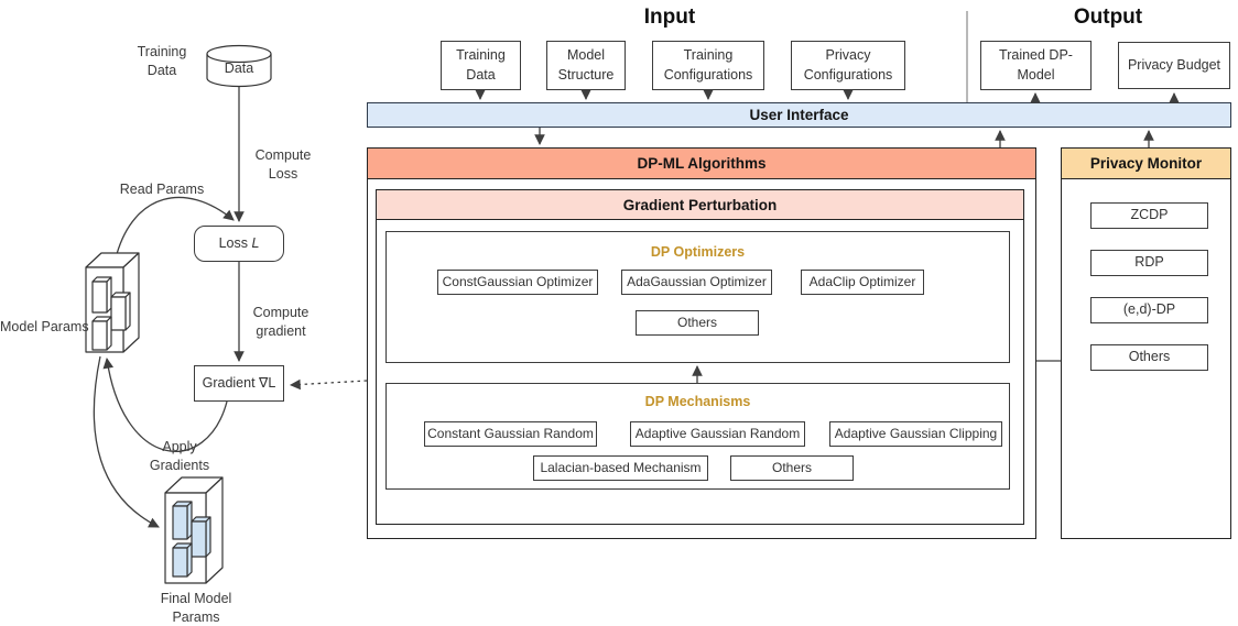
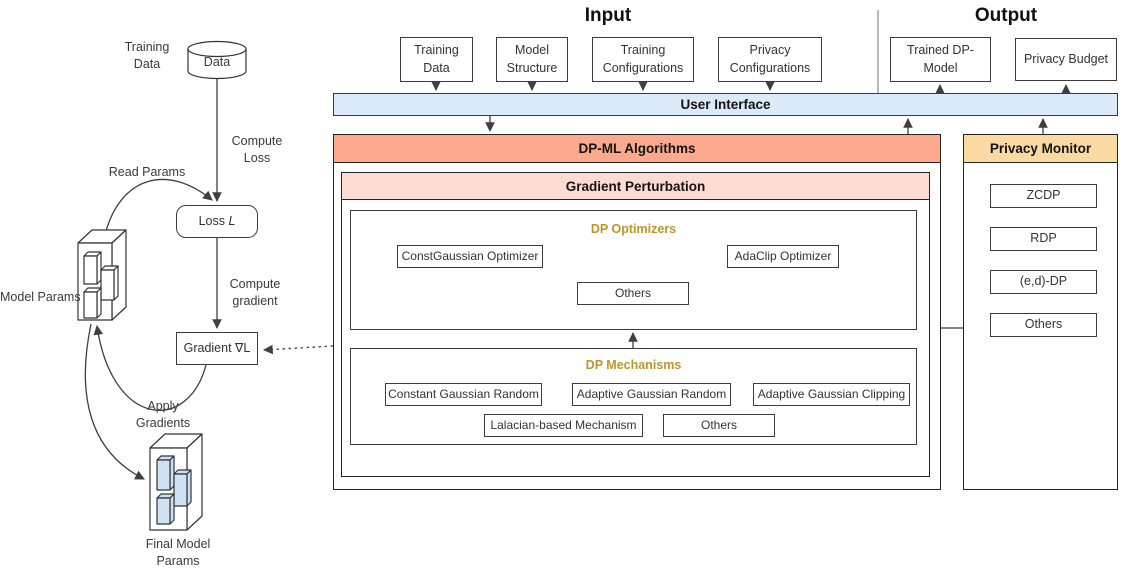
  User Interface
  DP-ML Algorithms
  Gradient Perturbation
  Privacy Monitor
  Input
  Output
  Training Data
  Model Structure
  Training Configurations
  Privacy Configurations
  Trained DP-Model
  Privacy Budget
  DP Optimizers
  ConstGaussian Optimizer
- AdaGaussian Optimizer
  AdaClip Optimizer
  Others
  DP Mechanisms
  Constant Gaussian Random
  Adaptive Gaussian Random
  Adaptive Gaussian Clipping
  Lalacian-based Mechanism
  Others
  ZCDP
  RDP
  (e,d)-DP
  Others
  Training Data
  Data
  Compute Loss
  Read Params
  Loss
  L
  Compute gradient
  Gradient
  ∇L
  Model Params
  Apply Gradients
  Final Model Params
